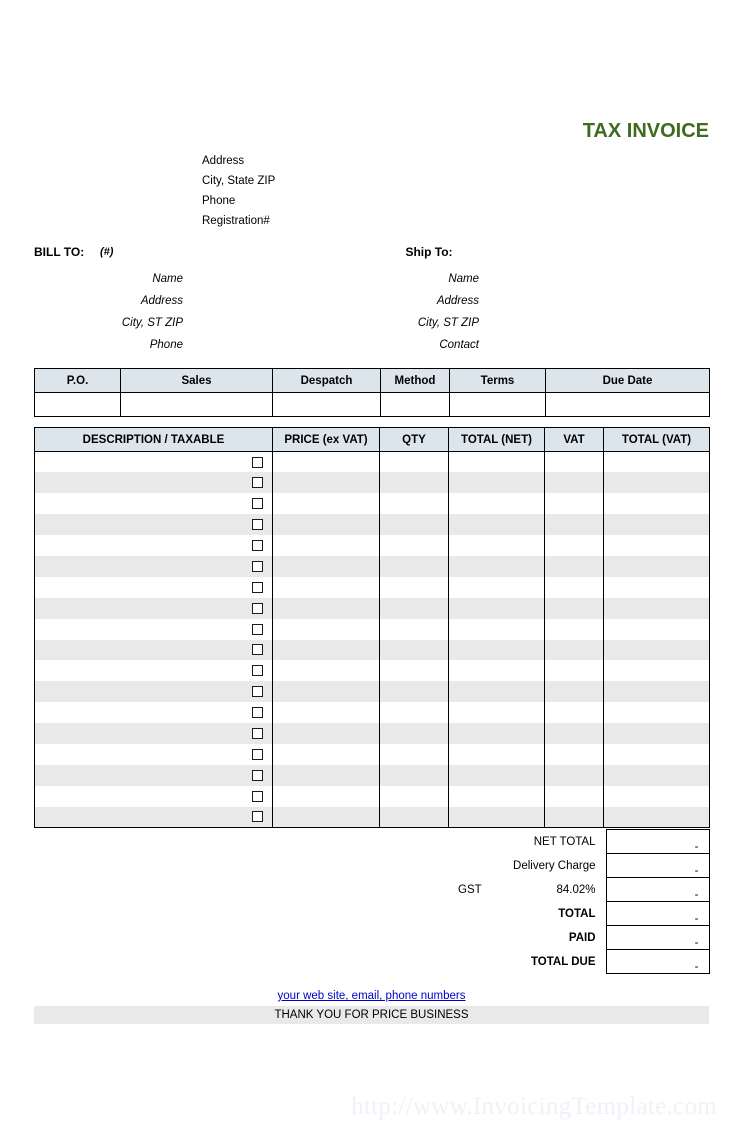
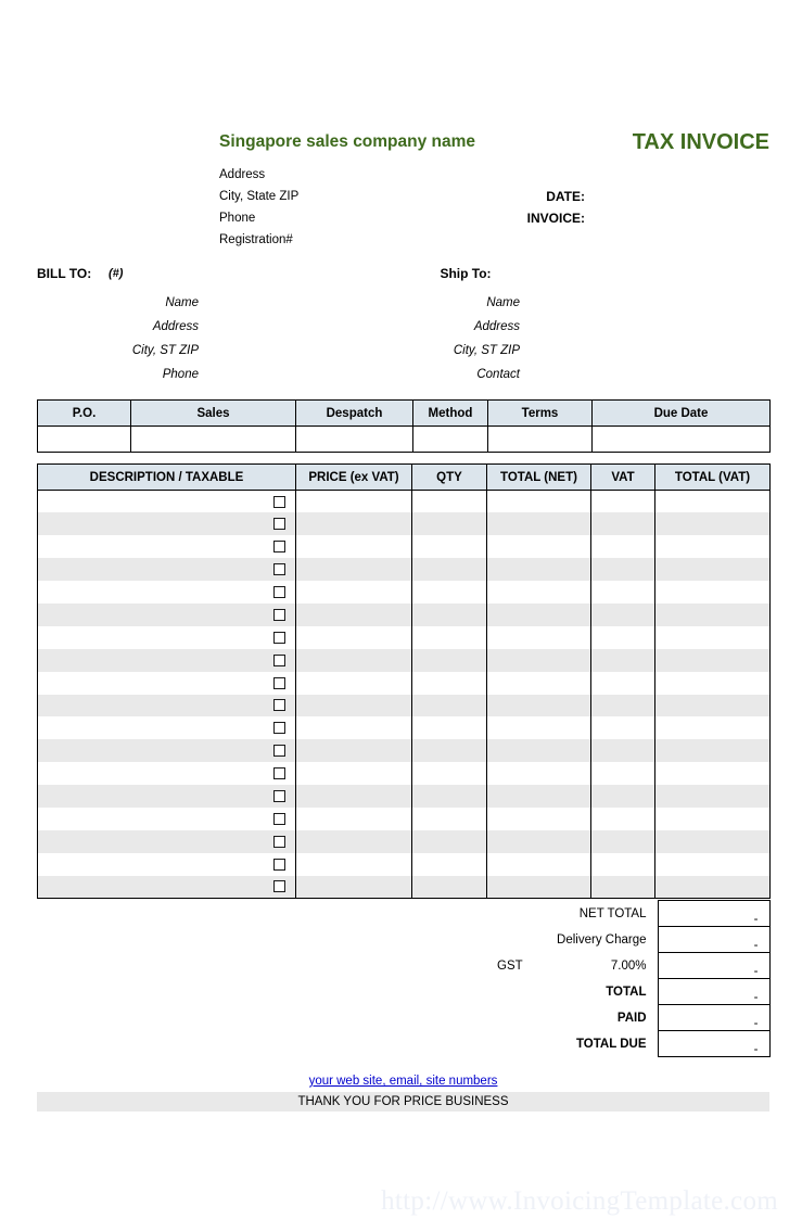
+ Singapore sales company name
  Address
  City, State ZIP
  Phone
  Registration#
  TAX INVOICE
+ DATE:
+ INVOICE:
  BILL TO:
  (#)
  Name
  Address
  City, ST ZIP
  Phone
  Ship To:
  Name
  Address
  City, ST ZIP
  Contact
  P.O.	Sales	Despatch	Method	Terms	Due Date
  DESCRIPTION / TAXABLE	PRICE (ex VAT)	QTY	TOTAL (NET)	VAT	TOTAL (VAT)
  NET TOTAL	-
  Delivery Charge	-
- GST	84.02%	-
+ GST	7.00%	-
  TOTAL	-
  PAID	-
  TOTAL DUE	-
- your web site, email, phone numbers
+ your web site, email, site numbers
  THANK YOU FOR PRICE BUSINESS
